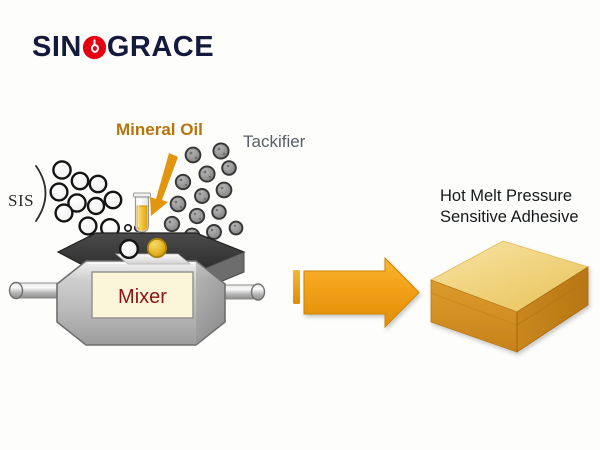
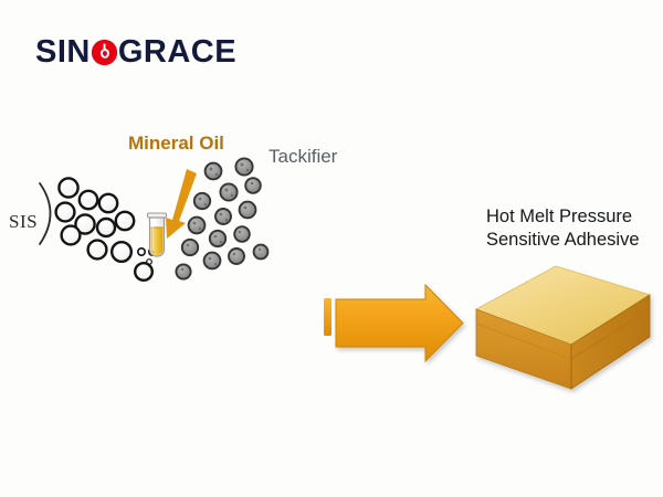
  SIN
  GRACE
  Mineral Oil
  Tackifier
  SIS
  Hot Melt Pressure
  Sensitive Adhesive
- Mixer
